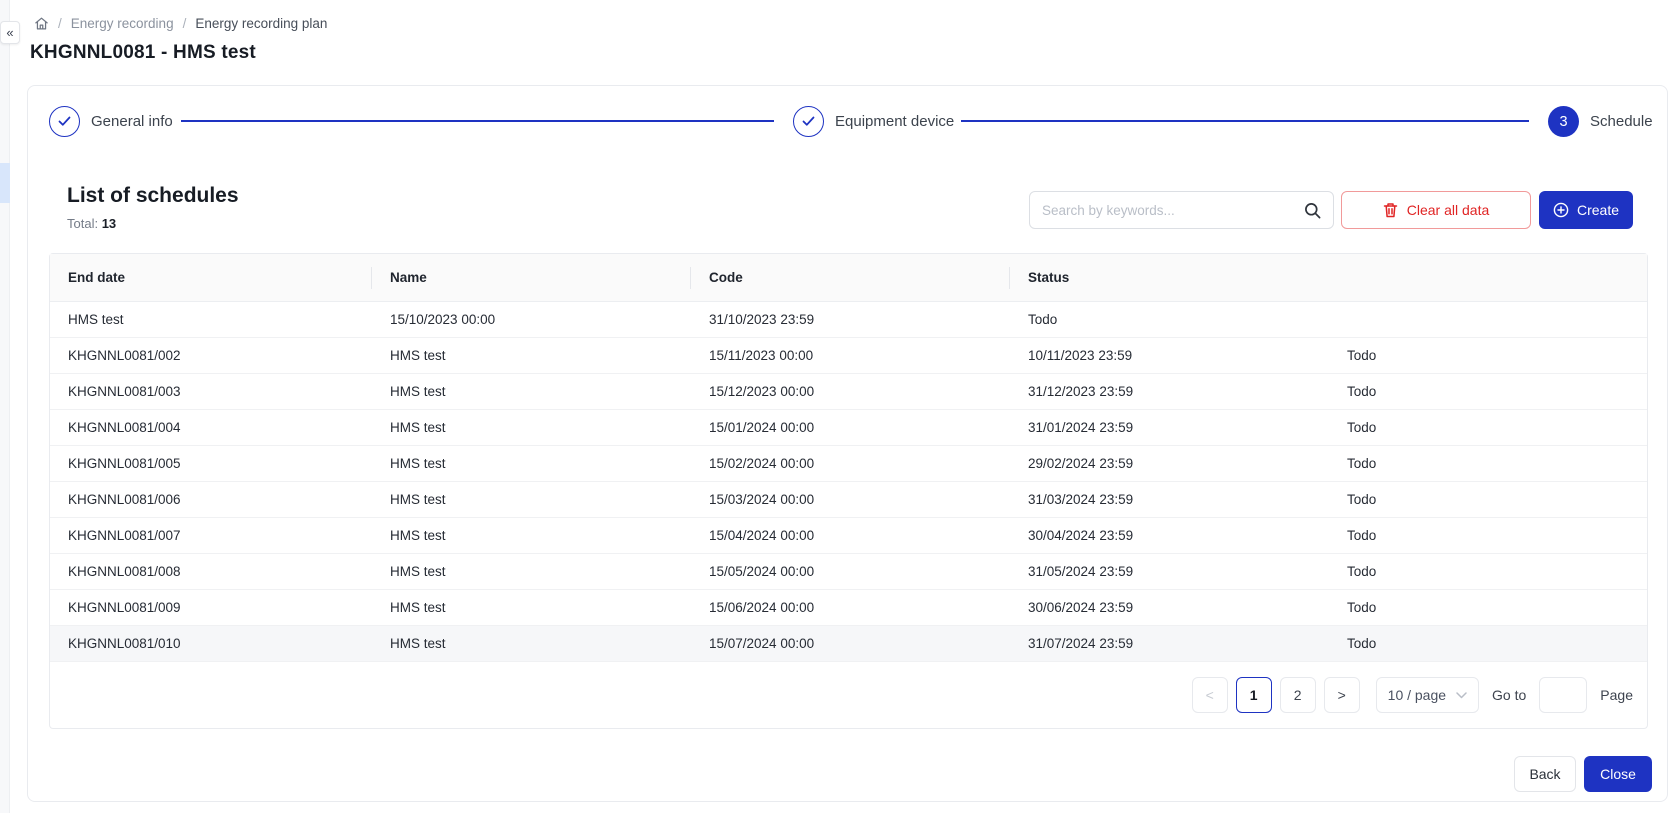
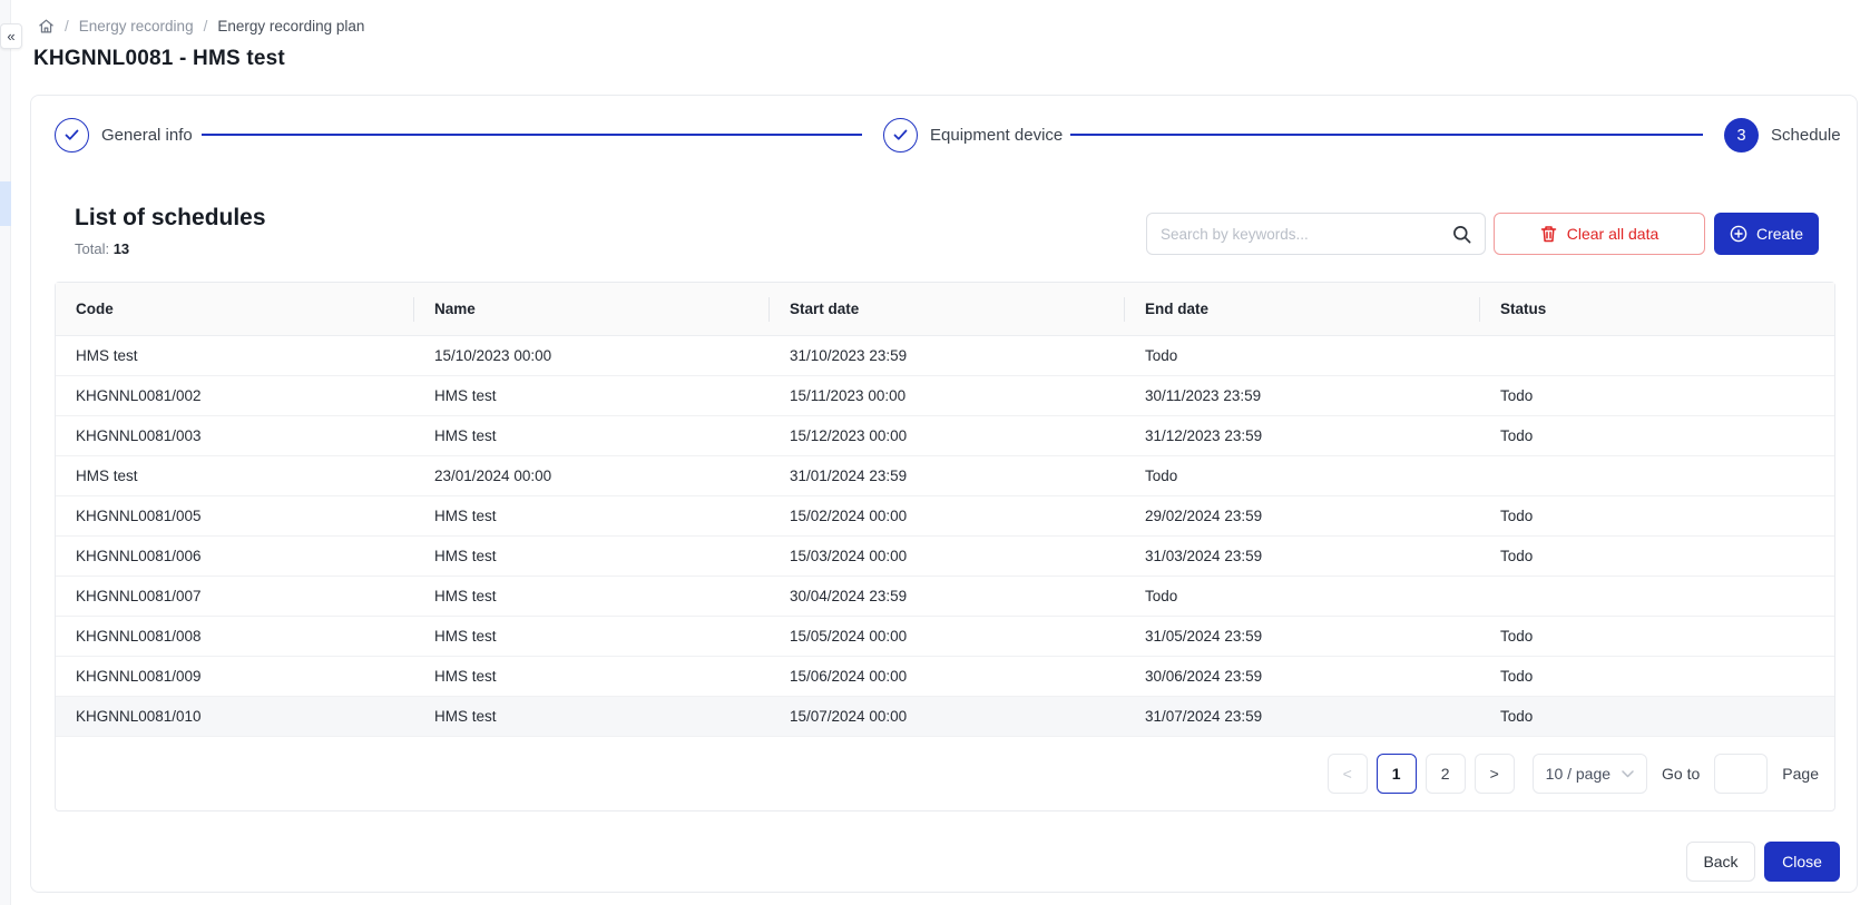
  «
  /
  Energy recording
  /
  Energy recording plan
  KHGNNL0081 - HMS test
  General info
  Equipment device
  3
  Schedule
  List of schedules
  Total: 13
  Search by keywords...
  Clear all data
  Create
- End date
+ Code
  Name
+ Start date
- Code
+ End date
  Status
  HMS test
  15/10/2023 00:00
  31/10/2023 23:59
  Todo
  KHGNNL0081/002
  HMS test
  15/11/2023 00:00
- 10/11/2023 23:59
+ 30/11/2023 23:59
  Todo
  KHGNNL0081/003
  HMS test
  15/12/2023 00:00
  31/12/2023 23:59
  Todo
- KHGNNL0081/004
  HMS test
- 15/01/2024 00:00
+ 23/01/2024 00:00
  31/01/2024 23:59
  Todo
  KHGNNL0081/005
  HMS test
  15/02/2024 00:00
  29/02/2024 23:59
  Todo
  KHGNNL0081/006
  HMS test
  15/03/2024 00:00
  31/03/2024 23:59
  Todo
  KHGNNL0081/007
  HMS test
- 15/04/2024 00:00
  30/04/2024 23:59
  Todo
  KHGNNL0081/008
  HMS test
  15/05/2024 00:00
  31/05/2024 23:59
  Todo
  KHGNNL0081/009
  HMS test
  15/06/2024 00:00
  30/06/2024 23:59
  Todo
  KHGNNL0081/010
  HMS test
  15/07/2024 00:00
  31/07/2024 23:59
  Todo
  <
  1
  2
  >
  10 / page
  Go to
  Page
  Back
  Close
